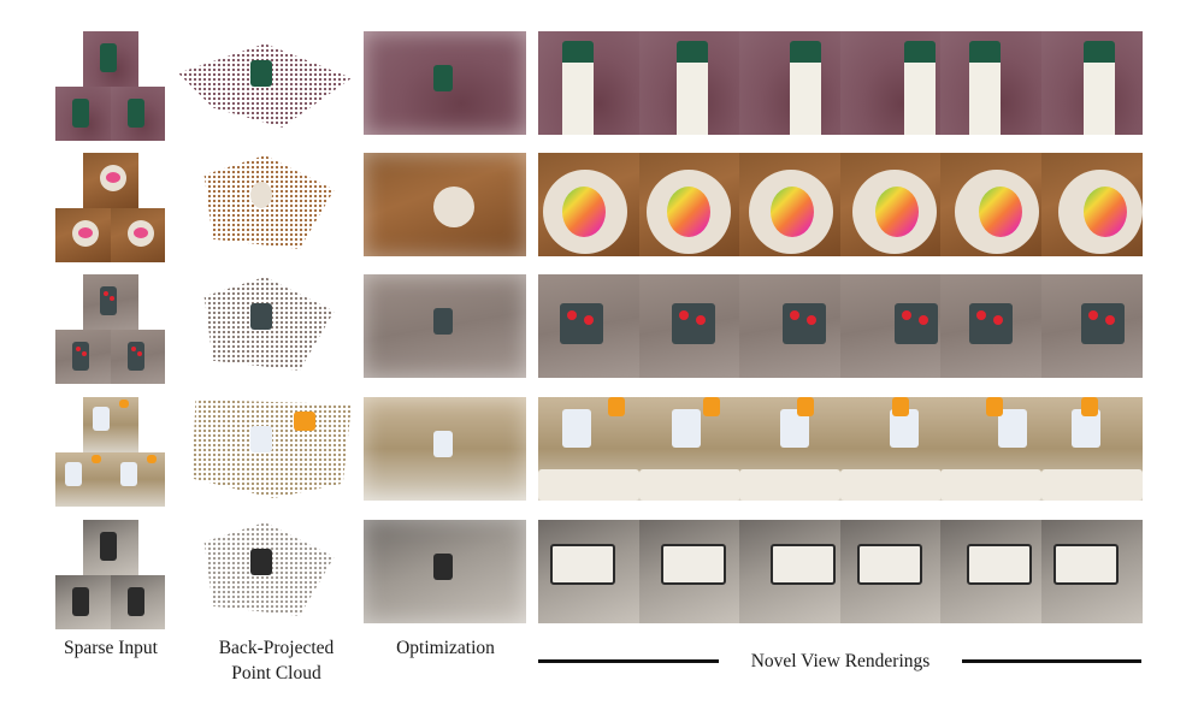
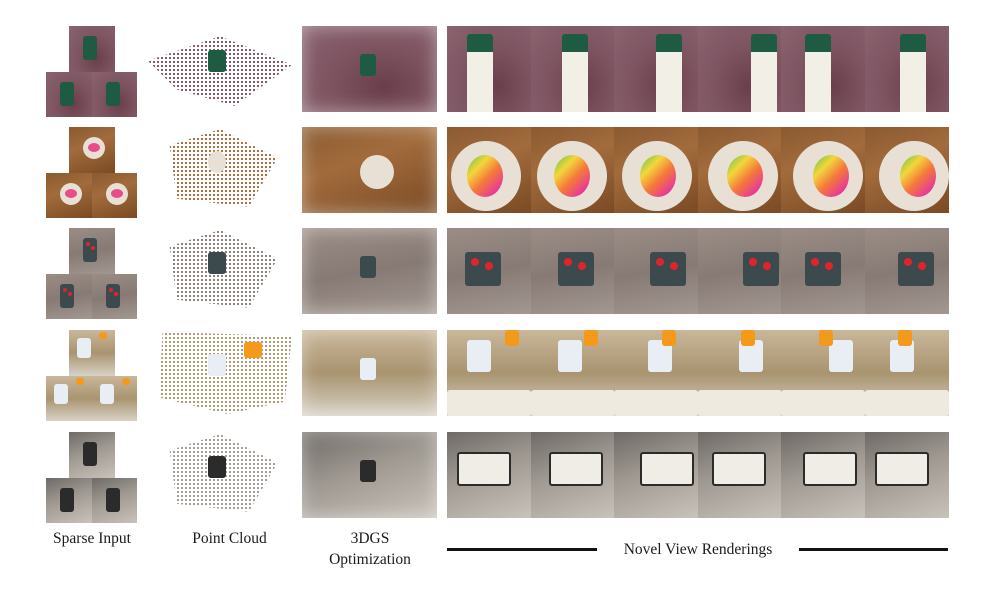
  Sparse Input
- Back-Projected
  Point Cloud
+ 3DGS
  Optimization
  Novel View Renderings
